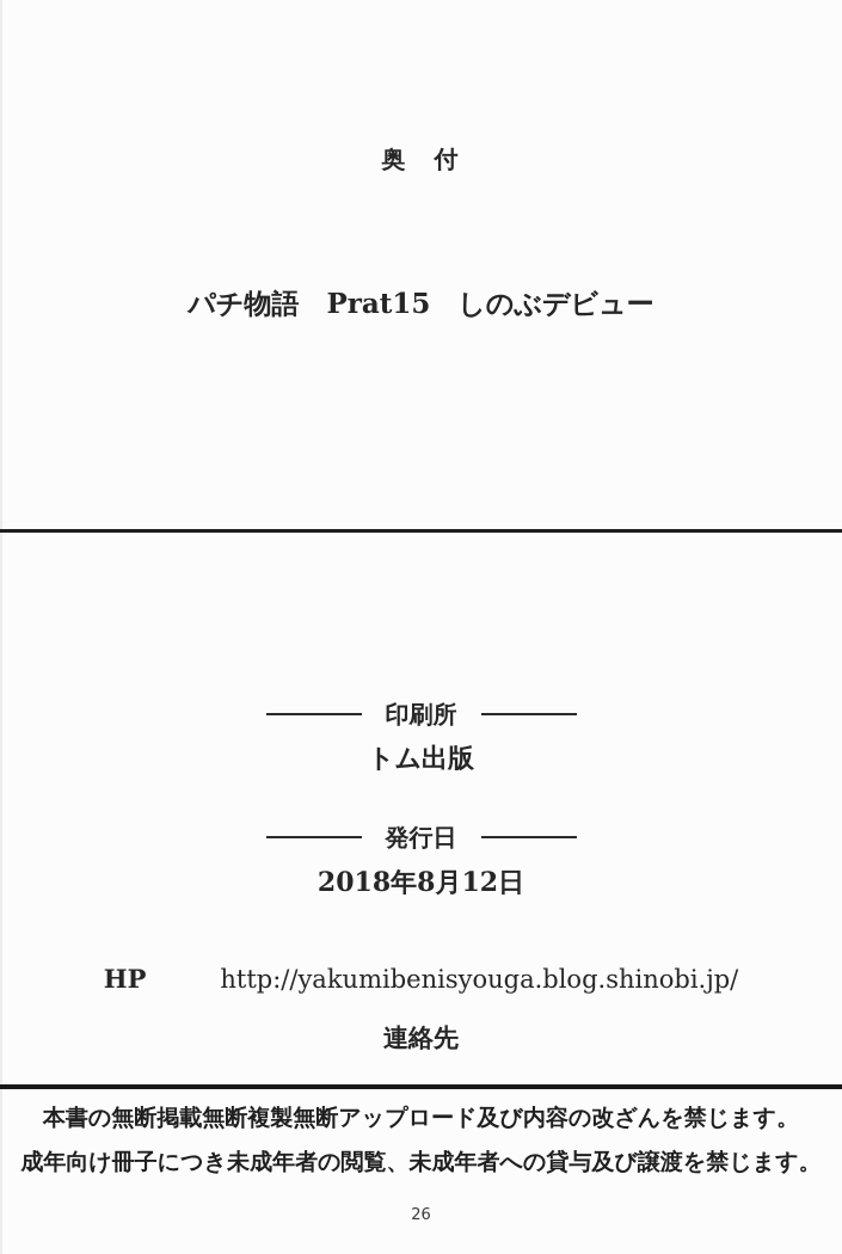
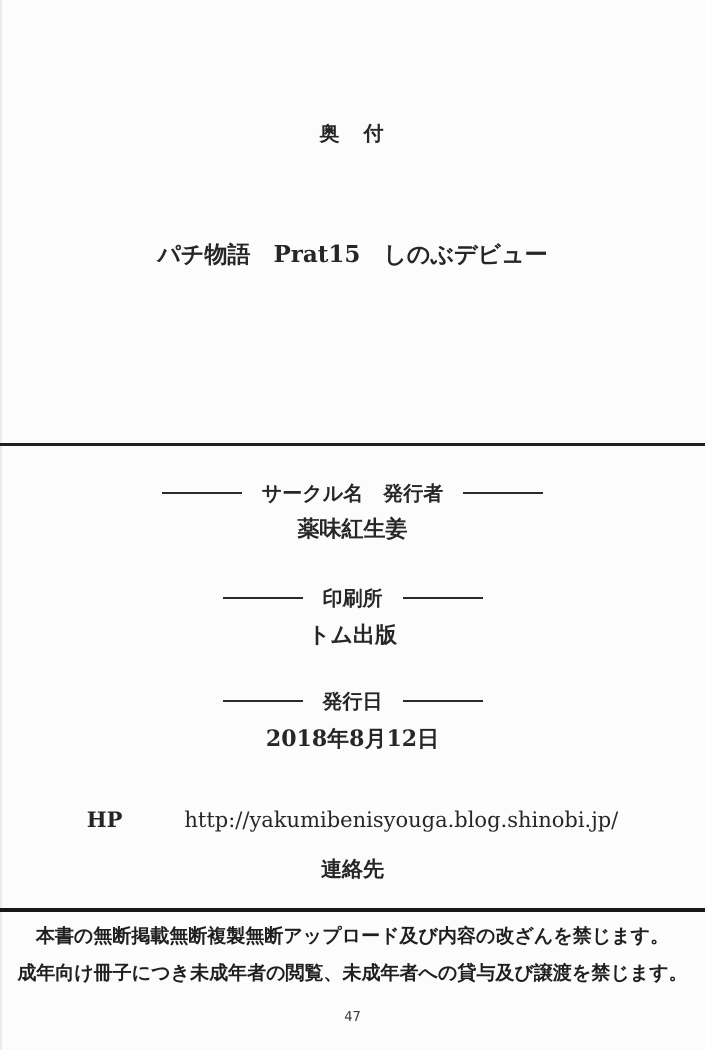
  奥 付
  パチ物語 Prat15 しのぶデビュー
+ サークル名 発行者
+ 薬味紅生姜
  印刷所
  トム出版
  発行日
  2018年8月12日
  HP
  http://yakumibenisyouga.blog.shinobi.jp/
  連絡先
  本書の無断掲載無断複製無断アップロード及び内容の改ざんを禁じます。
  成年向け冊子につき未成年者の閲覧、未成年者への貸与及び譲渡を禁じます。
- 26
+ 47
